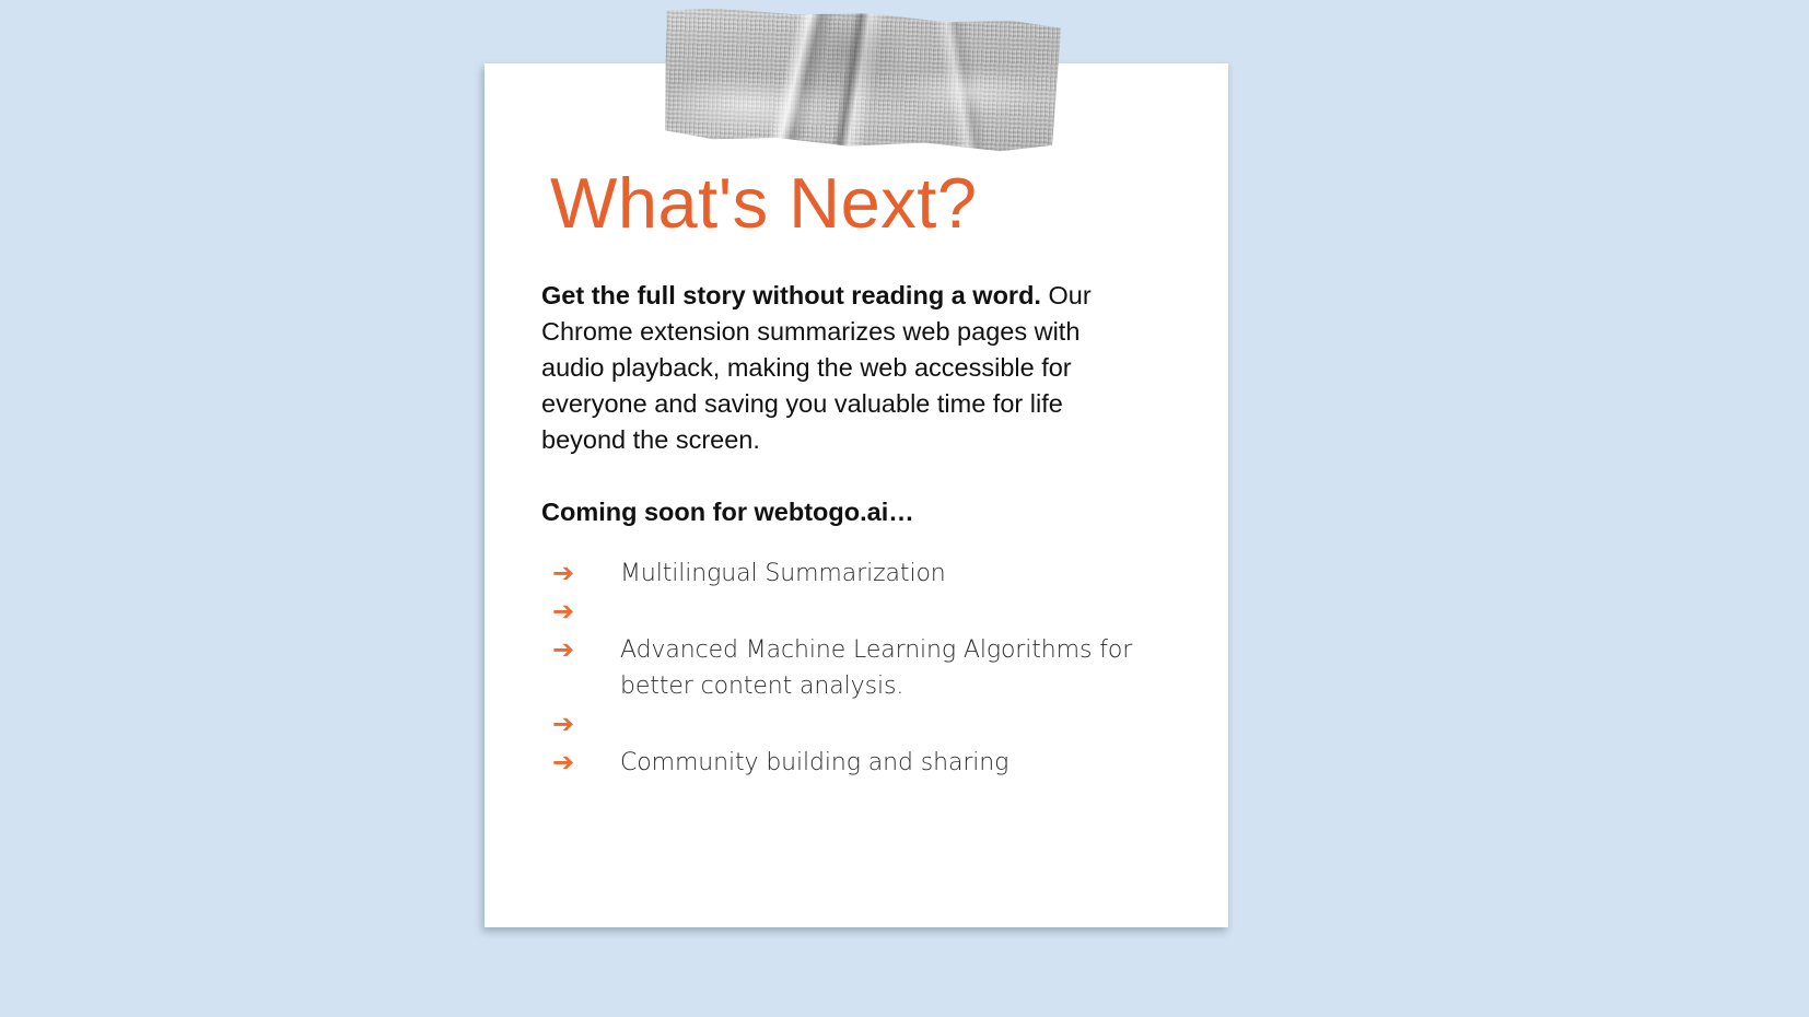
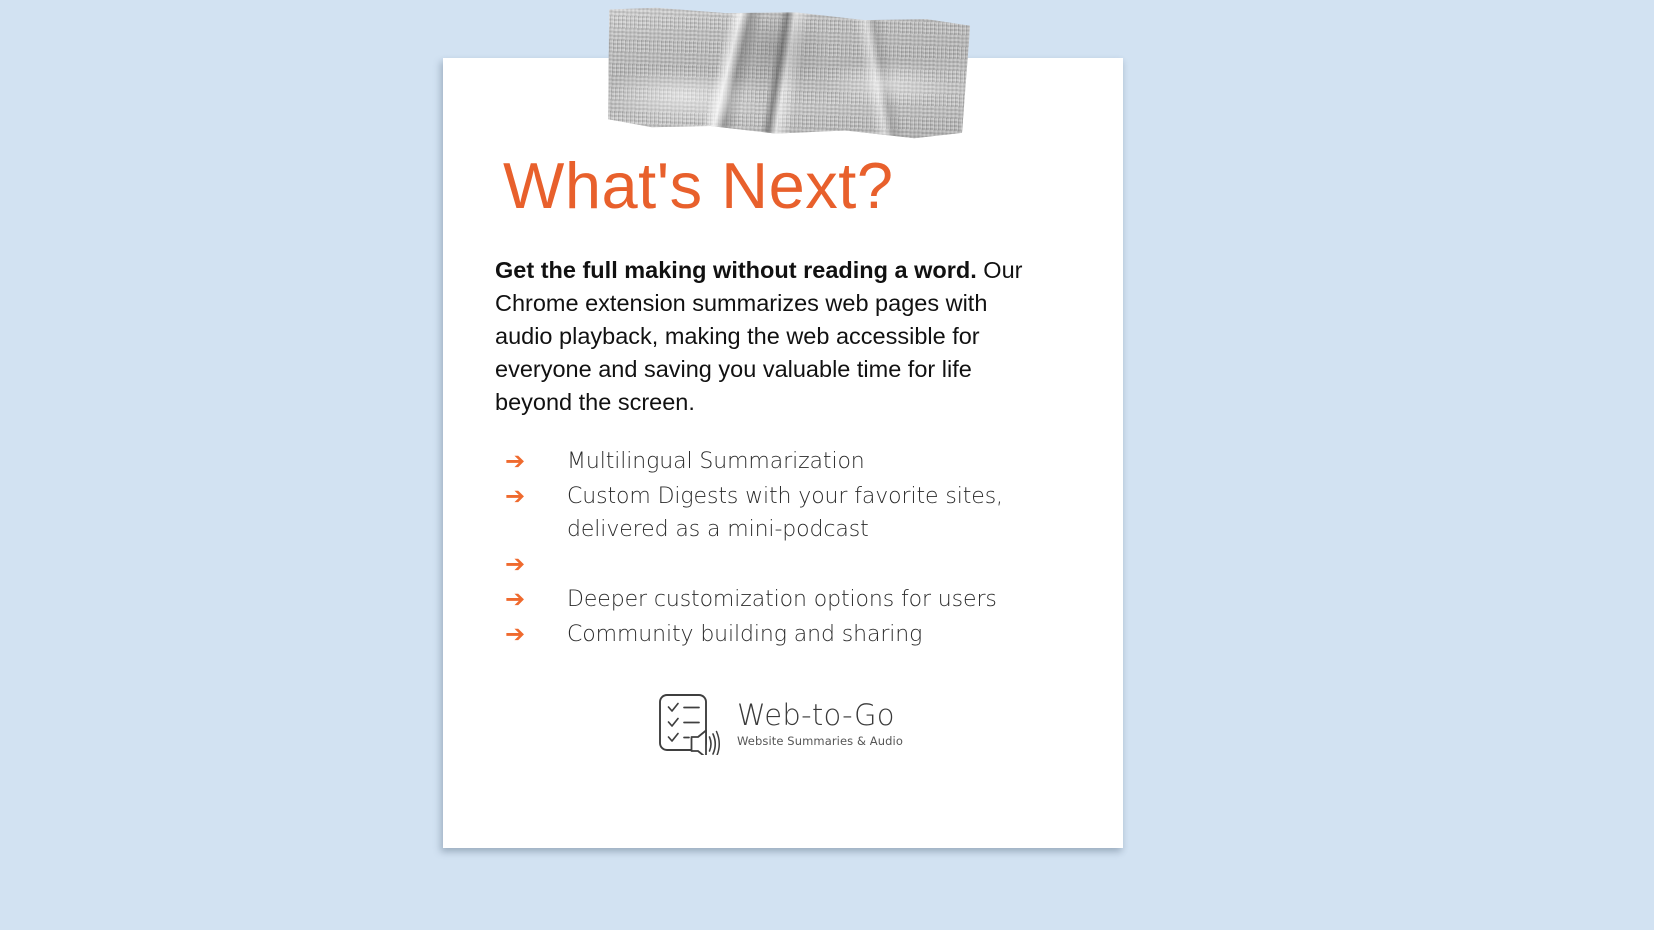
  What's Next?
- Get the full story without reading a word. Our Chrome extension summarizes web pages with audio playback, making the web accessible for everyone and saving you valuable time for life beyond the screen.
+ Get the full making without reading a word. Our Chrome extension summarizes web pages with audio playback, making the web accessible for everyone and saving you valuable time for life beyond the screen.
- Coming soon for webtogo.ai…
  ➔
  Multilingual Summarization
  ➔
+ Custom Digests with your favorite sites, delivered as a mini-podcast
  ➔
- Advanced Machine Learning Algorithms for better content analysis.
  ➔
+ Deeper customization options for users
  ➔
  Community building and sharing
+ Web-to-Go
+ Website Summaries & Audio
